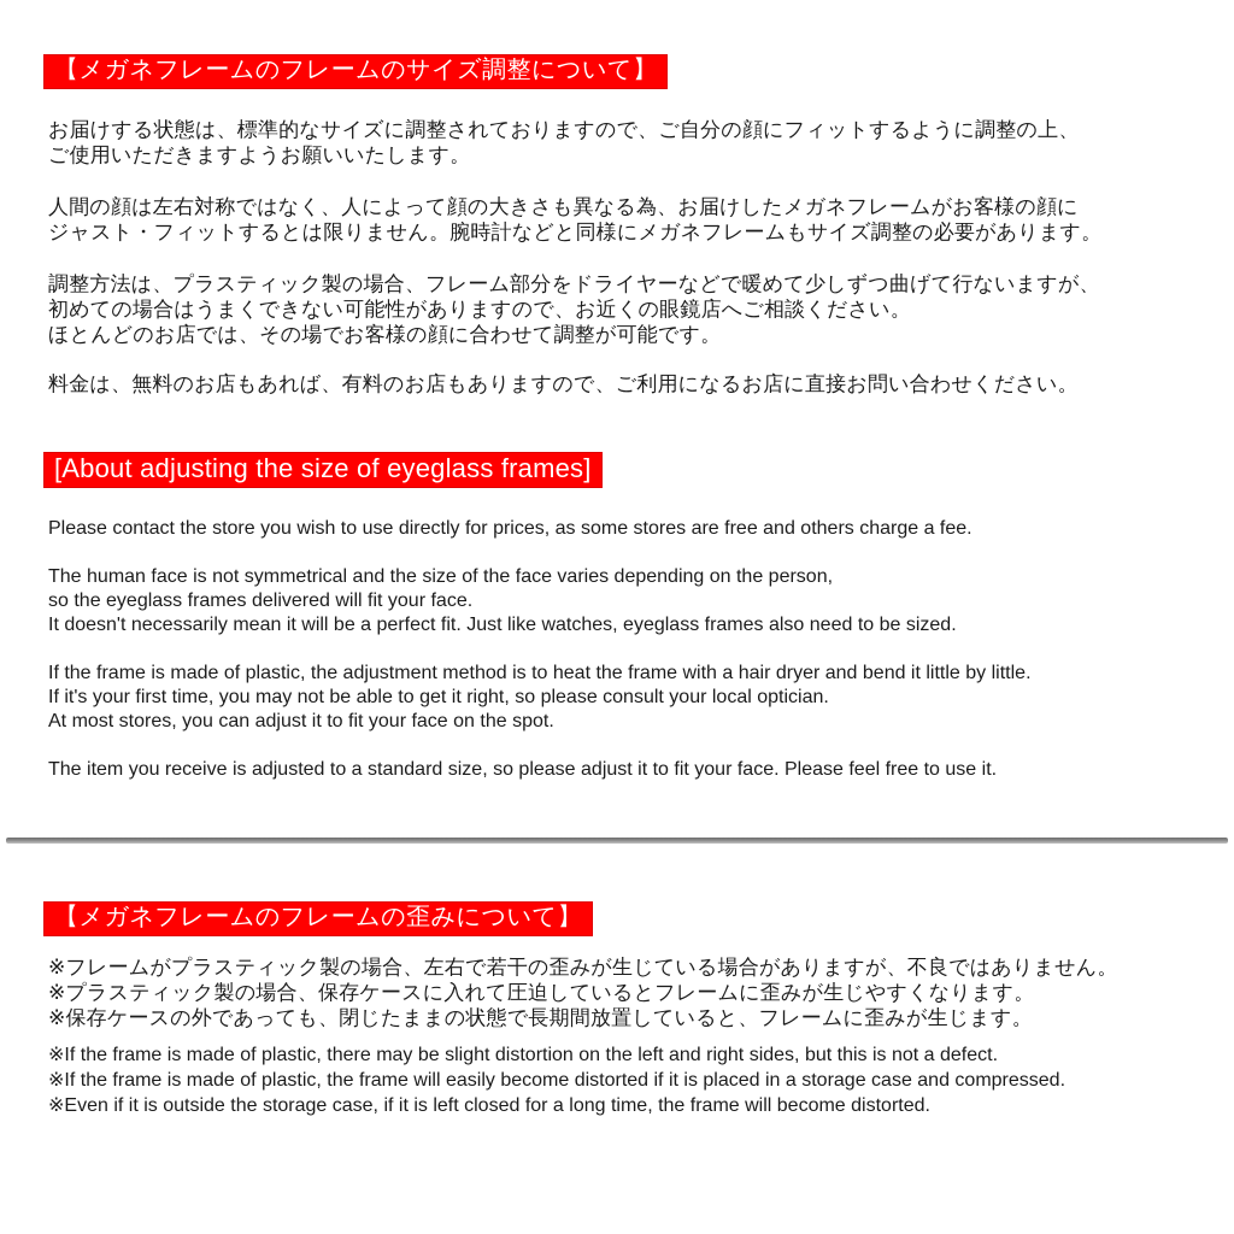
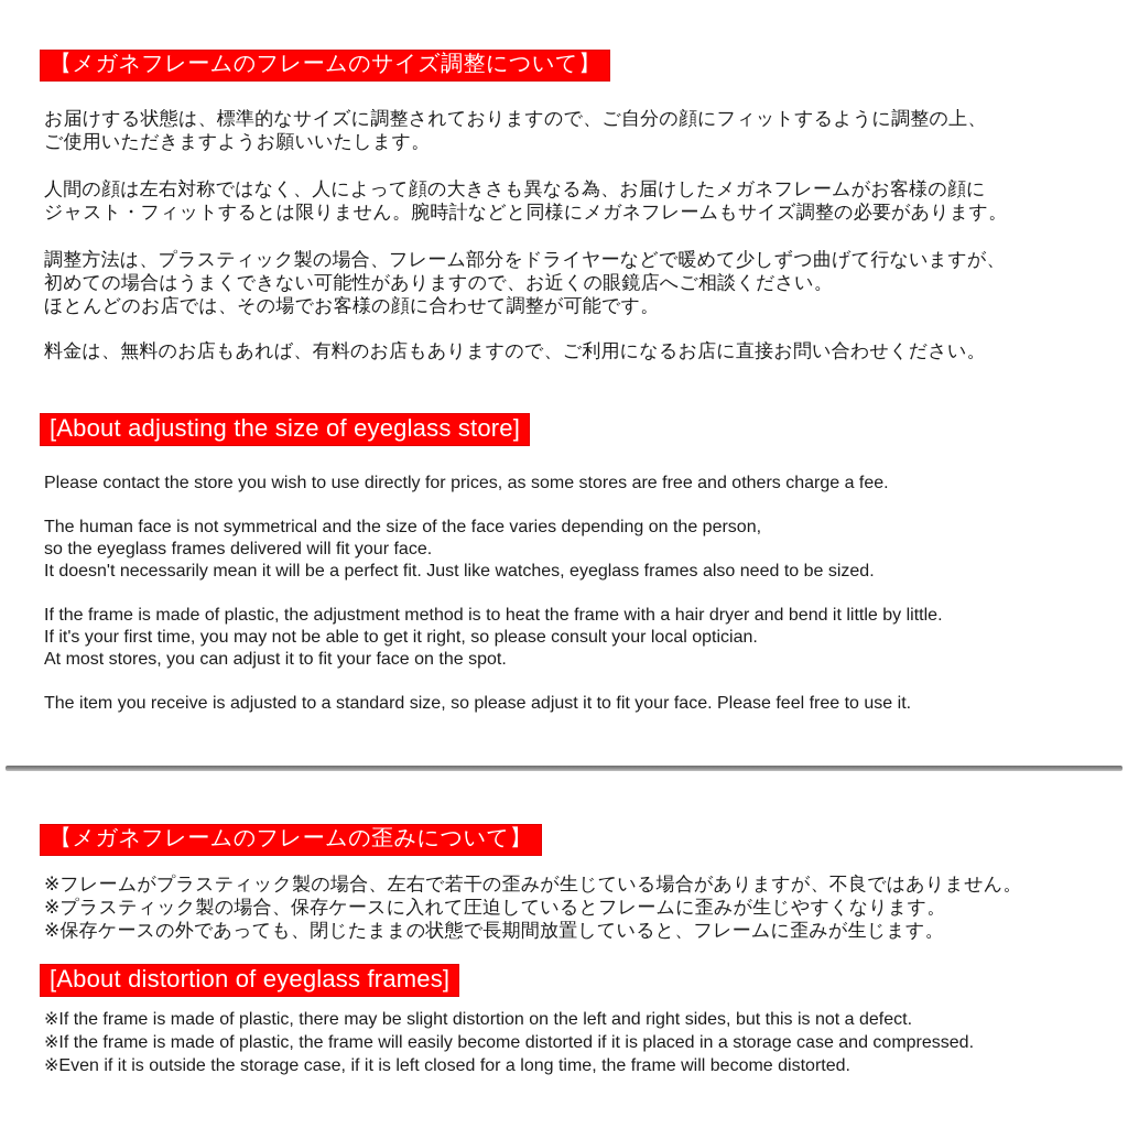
  【メガネフレームのフレームのサイズ調整について】
  お届けする状態は、標準的なサイズに調整されておりますので、ご自分の顔にフィットするように調整の上、
  ご使用いただきますようお願いいたします。
  人間の顔は左右対称ではなく、人によって顔の大きさも異なる為、お届けしたメガネフレームがお客様の顔に
  ジャスト・フィットするとは限りません。腕時計などと同様にメガネフレームもサイズ調整の必要があります。
  調整方法は、プラスティック製の場合、フレーム部分をドライヤーなどで暖めて少しずつ曲げて行ないますが、
  初めての場合はうまくできない可能性がありますので、お近くの眼鏡店へご相談ください。
  ほとんどのお店では、その場でお客様の顔に合わせて調整が可能です。
  料金は、無料のお店もあれば、有料のお店もありますので、ご利用になるお店に直接お問い合わせください。
- [About adjusting the size of eyeglass frames]
+ [About adjusting the size of eyeglass store]
  Please contact the store you wish to use directly for prices, as some stores are free and others charge a fee.
  The human face is not symmetrical and the size of the face varies depending on the person,
  so the eyeglass frames delivered will fit your face.
  It doesn't necessarily mean it will be a perfect fit. Just like watches, eyeglass frames also need to be sized.
  If the frame is made of plastic, the adjustment method is to heat the frame with a hair dryer and bend it little by little.
  If it's your first time, you may not be able to get it right, so please consult your local optician.
  At most stores, you can adjust it to fit your face on the spot.
  The item you receive is adjusted to a standard size, so please adjust it to fit your face. Please feel free to use it.
  【メガネフレームのフレームの歪みについて】
  ※フレームがプラスティック製の場合、左右で若干の歪みが生じている場合がありますが、不良ではありません。
  ※プラスティック製の場合、保存ケースに入れて圧迫しているとフレームに歪みが生じやすくなります。
  ※保存ケースの外であっても、閉じたままの状態で長期間放置していると、フレームに歪みが生じます。
+ [About distortion of eyeglass frames]
  ※If the frame is made of plastic, there may be slight distortion on the left and right sides, but this is not a defect.
  ※If the frame is made of plastic, the frame will easily become distorted if it is placed in a storage case and compressed.
  ※Even if it is outside the storage case, if it is left closed for a long time, the frame will become distorted.
